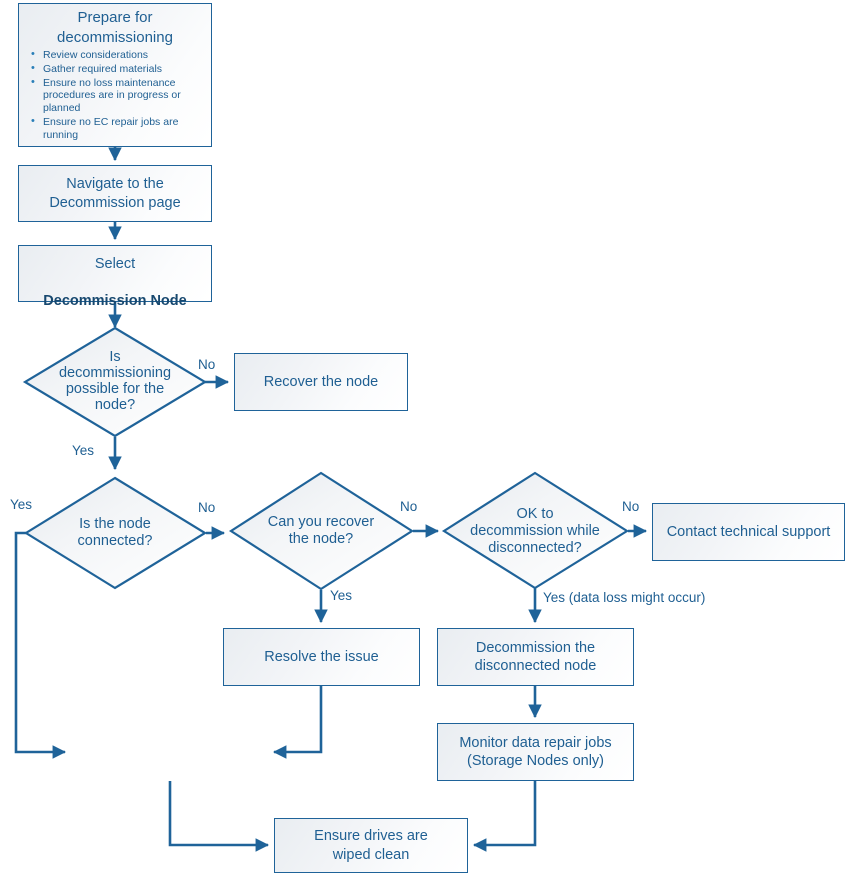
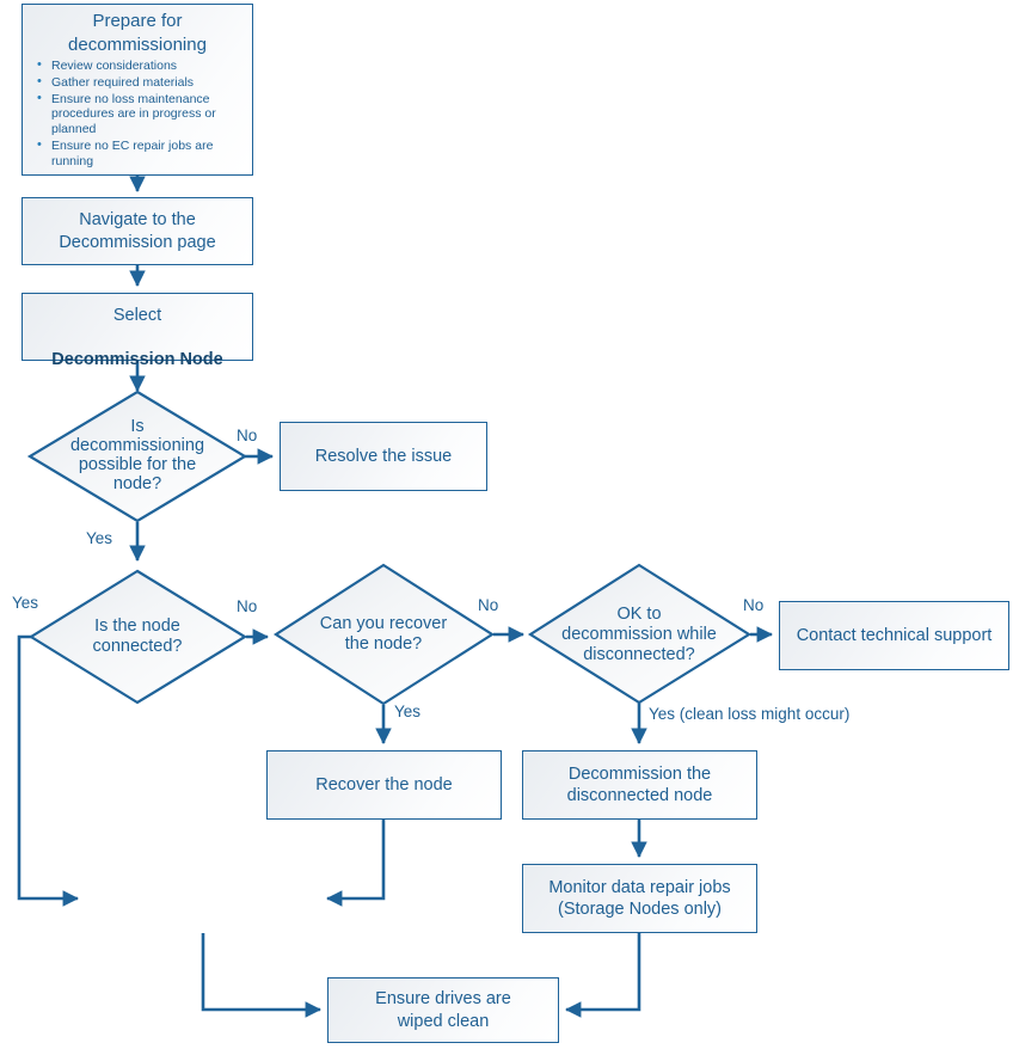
  Is
  decommissioning
  possible for the
  node?
  Is the node
  connected?
  Can you recover
  the node?
  OK to
  decommission while
  disconnected?
  Prepare for decommissioning
  Review considerations
  Gather required materials
  Ensure no loss maintenance procedures are in progress or planned
  Ensure no EC repair jobs are running
  Navigate to the
  Decommission page
  Select
  Decommission Node
- Recover the node
+ Resolve the issue
  Contact technical support
- Resolve the issue
+ Recover the node
  Decommission the
  disconnected node
  Monitor data repair jobs
  (Storage Nodes only)
  Ensure drives are
  wiped clean
  No
  Yes
  Yes
  No
  No
  Yes
  No
- Yes (data loss might occur)
+ Yes (clean loss might occur)
